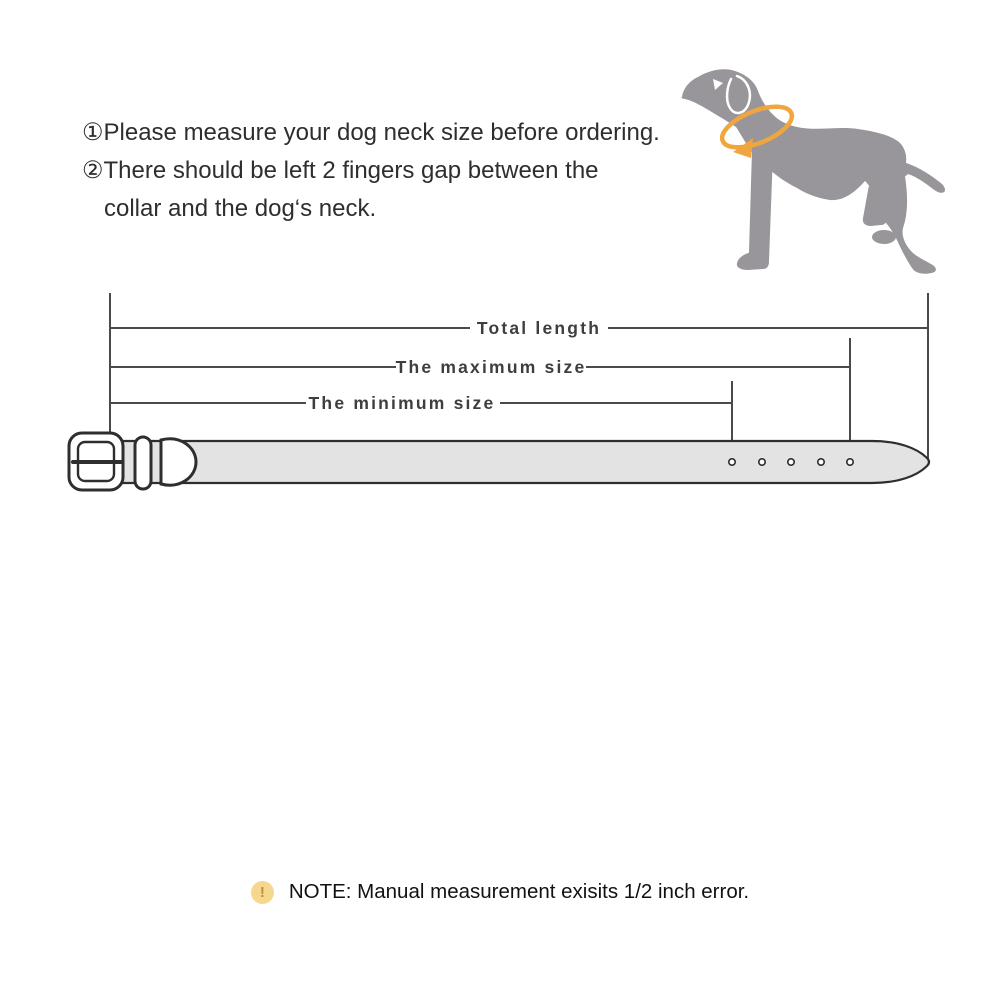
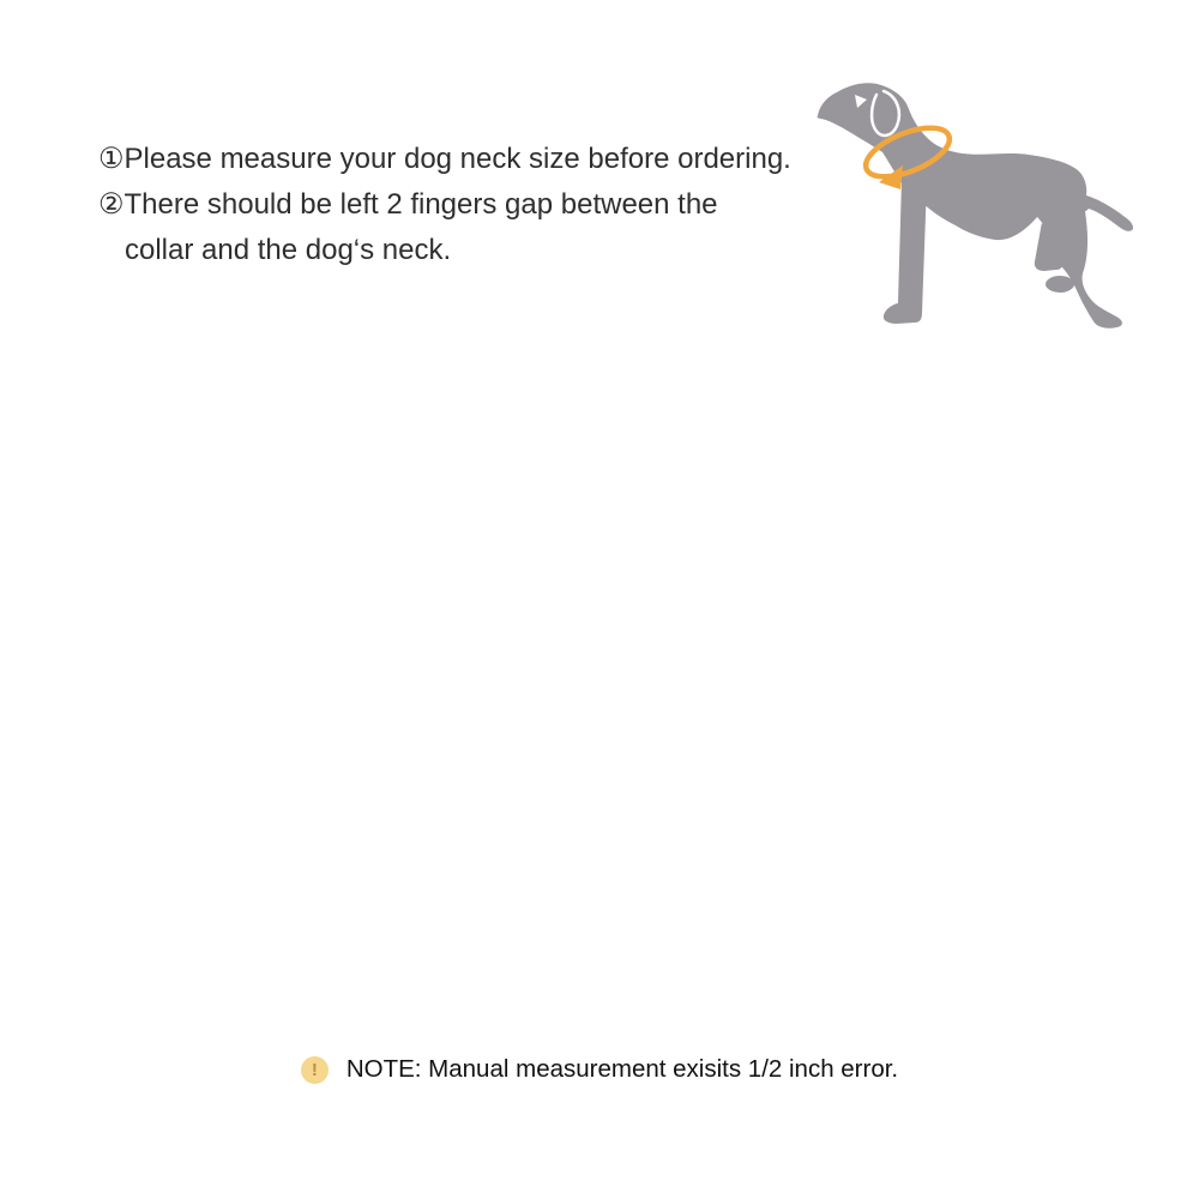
  ①Please measure your dog neck size before ordering.
  ②There should be left 2 fingers gap between the
  collar and the dog‘s neck.
- Total length
- The maximum size
- The minimum size
  !
  NOTE: Manual measurement exisits 1/2 inch error.
